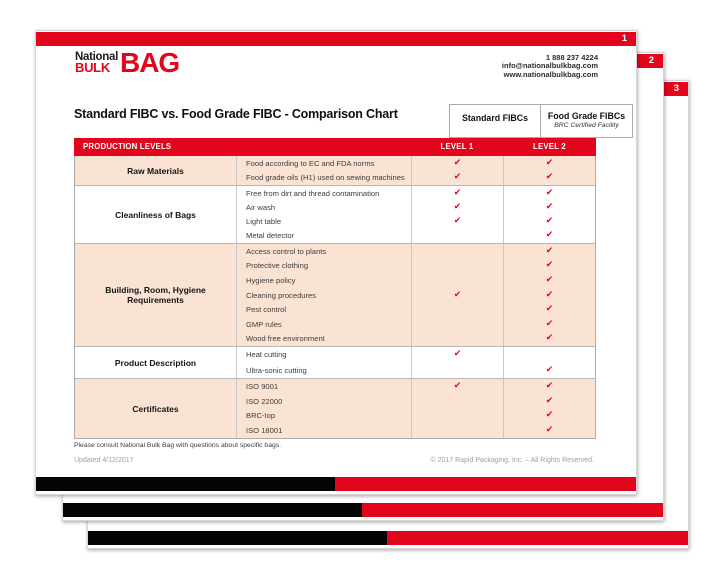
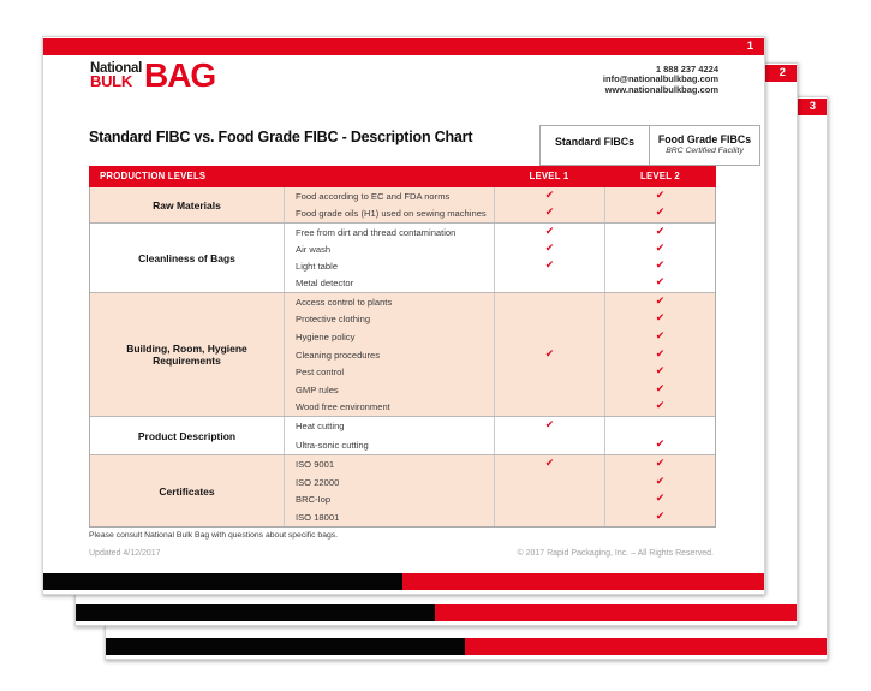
  3
  2
  1
  National
  BULK
  BAG
  1 888 237 4224
  info@nationalbulkbag.com
  www.nationalbulkbag.com
- Standard FIBC vs. Food Grade FIBC - Comparison Chart
+ Standard FIBC vs. Food Grade FIBC - Description Chart
  Standard FIBCs
  Food Grade FIBCs
  PRODUCTION LEVELS
  LEVEL 1
  LEVEL 2
  Raw Materials
  Food according to EC and FDA norms
  ✔
  ✔
  Food grade oils (H1) used on sewing machines
  ✔
  ✔
  Cleanliness of Bags
  Free from dirt and thread contamination
  ✔
  ✔
  Air wash
  ✔
  ✔
  Light table
  ✔
  ✔
  Metal detector
  ✔
  Building, Room, Hygiene Requirements
  Access control to plants
  ✔
  Protective clothing
  ✔
  Hygiene policy
  ✔
  Cleaning procedures
  ✔
  ✔
  Pest control
  ✔
  GMP rules
  ✔
  Wood free environment
  ✔
  Product Description
  Heat cutting
  ✔
  Ultra-sonic cutting
  ✔
  Certificates
  ISO 9001
  ✔
  ✔
  ISO 22000
  ✔
  BRC-Iop
  ✔
  ISO 18001
  ✔
